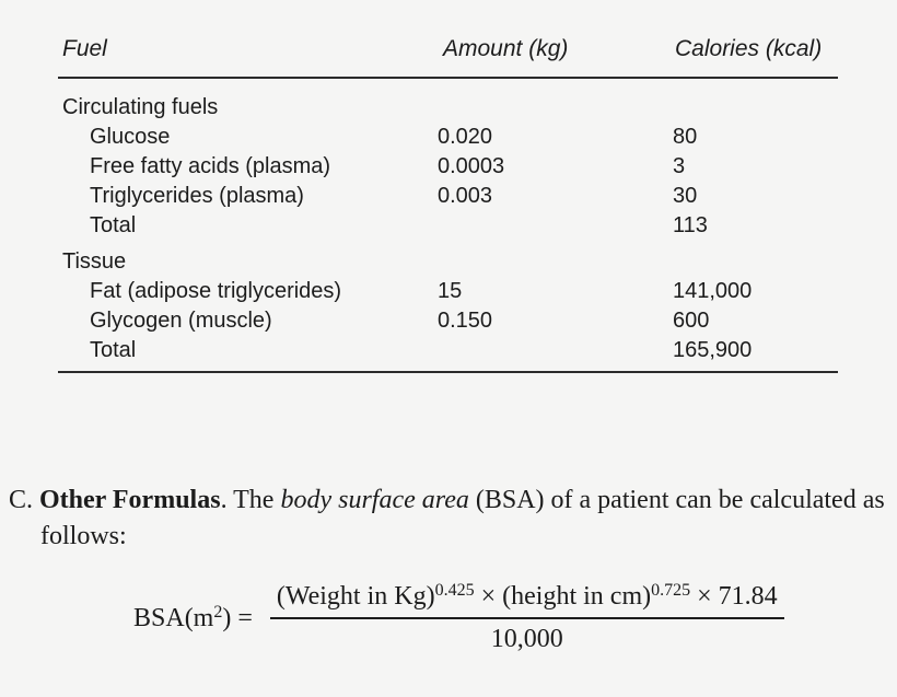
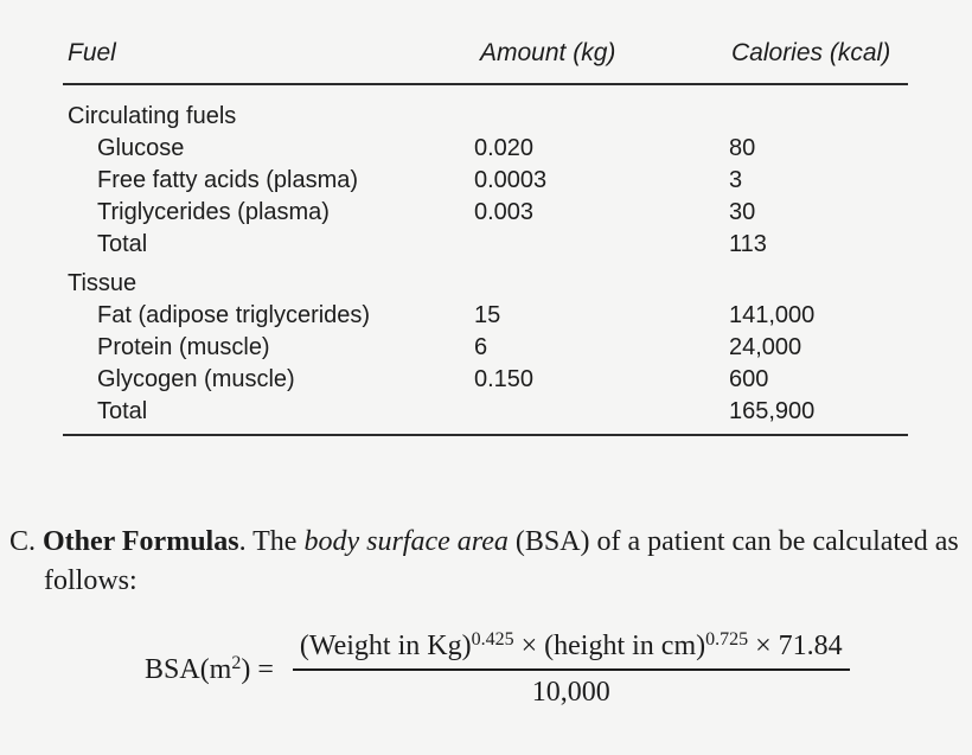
  Fuel
  Amount (kg)
  Calories (kcal)
  Circulating fuels
  Glucose
  0.020
  80
  Free fatty acids (plasma)
  0.0003
  3
  Triglycerides (plasma)
  0.003
  30
  Total
  113
  Tissue
  Fat (adipose triglycerides)
  15
  141,000
+ Protein (muscle)
+ 6
+ 24,000
  Glycogen (muscle)
  0.150
  600
  Total
  165,900
  C. Other Formulas. The body surface area (BSA) of a patient can be calculated as
  follows:
  BSA(m2) =
  (Weight in Kg)0.425 × (height in cm)0.725 × 71.84
  10,000
